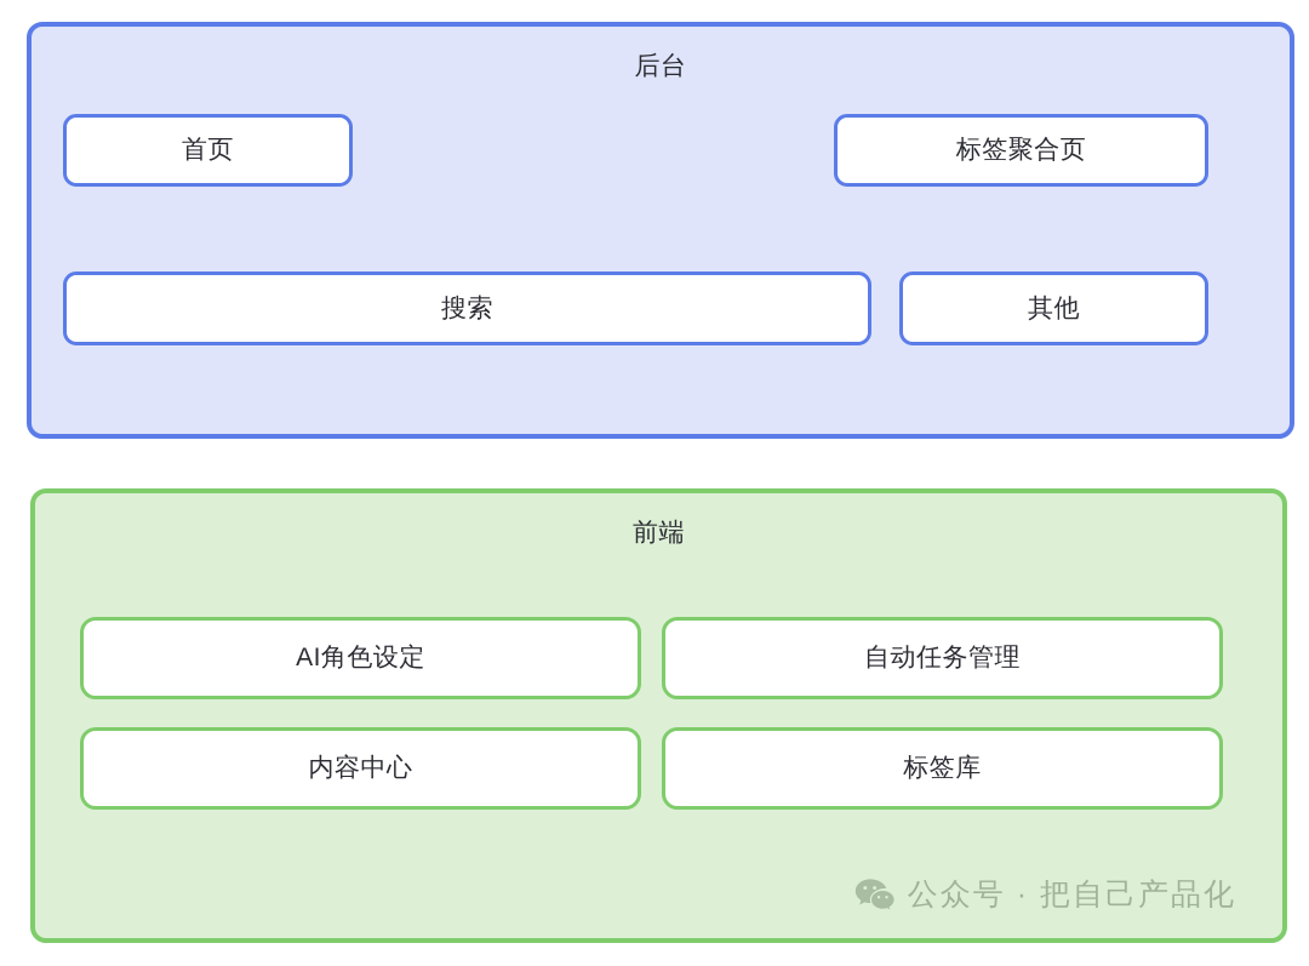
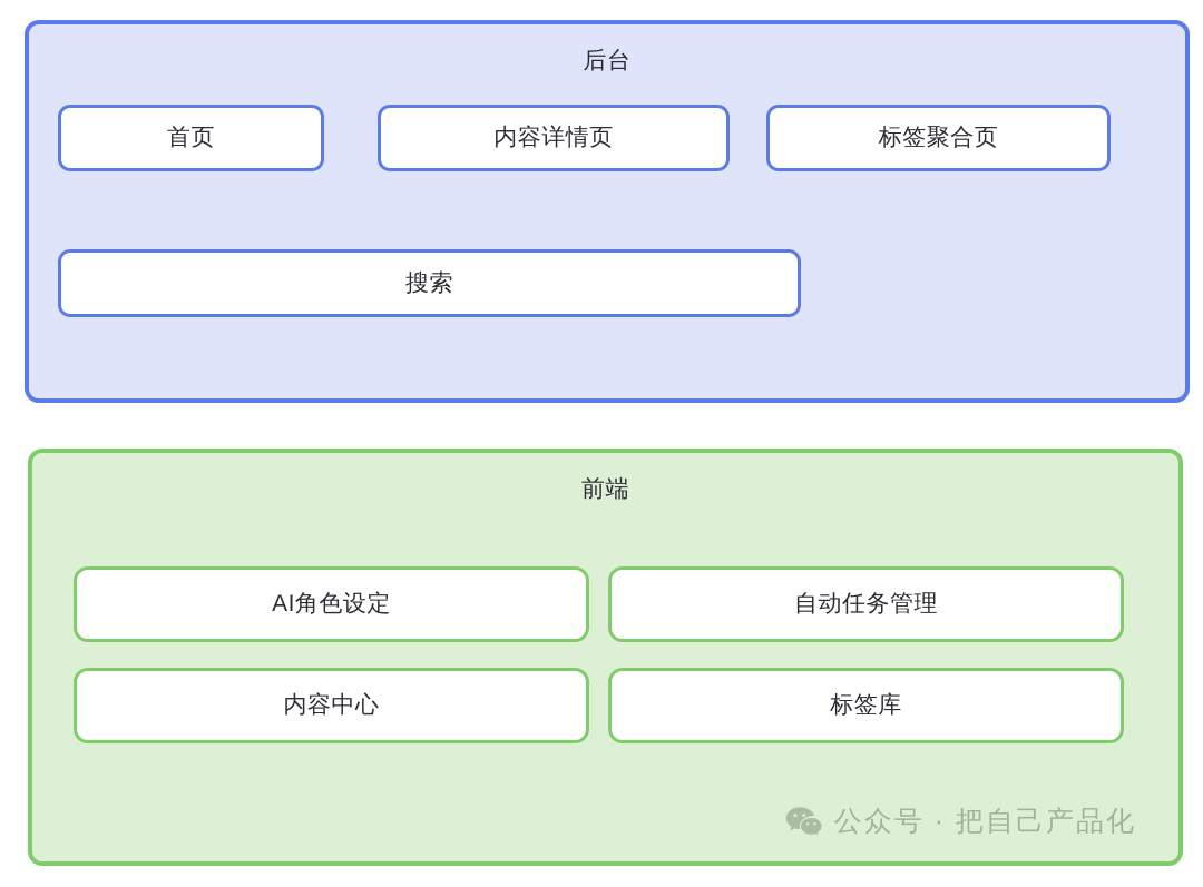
  后台
  首页
+ 内容详情页
  标签聚合页
  搜索
- 其他
  前端
  AI角色设定
  自动任务管理
  内容中心
  标签库
  公众号 · 把自己产品化
